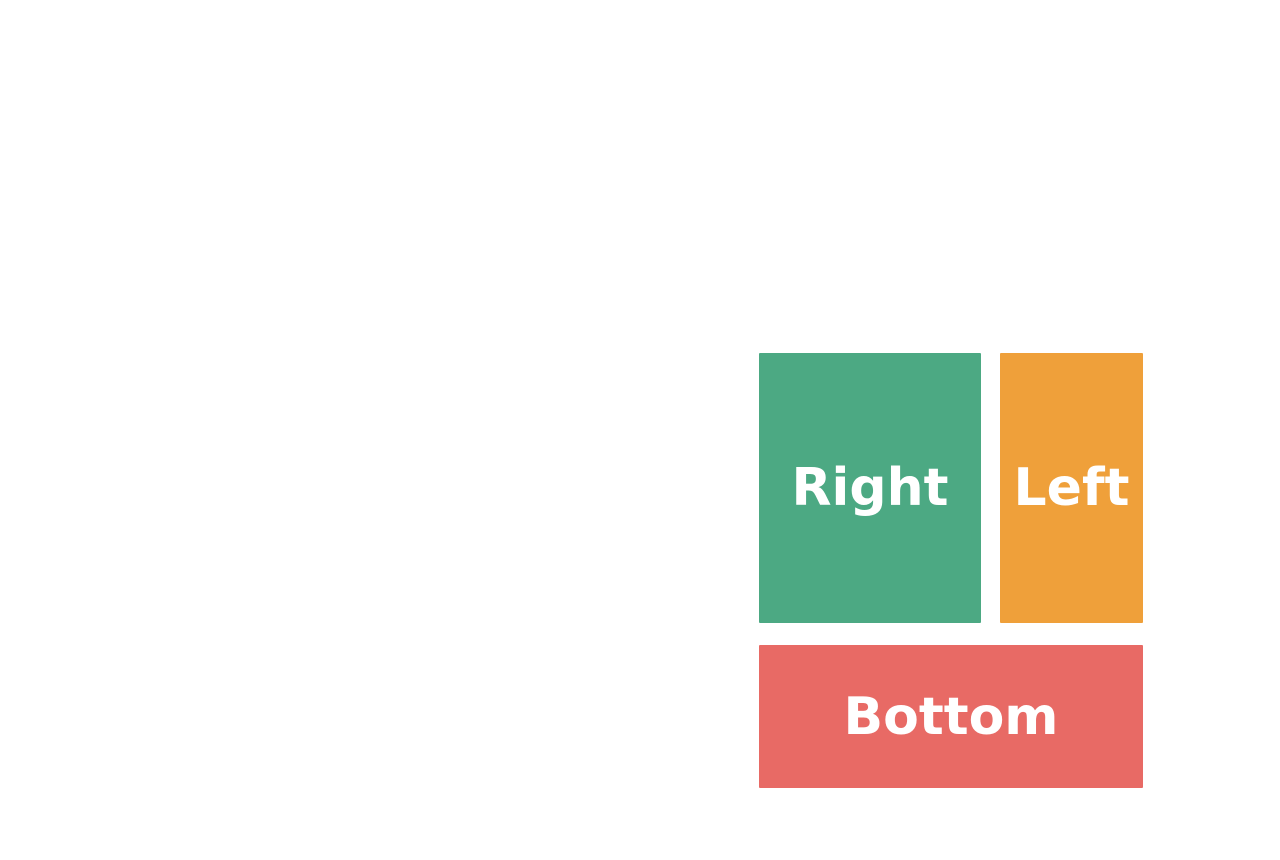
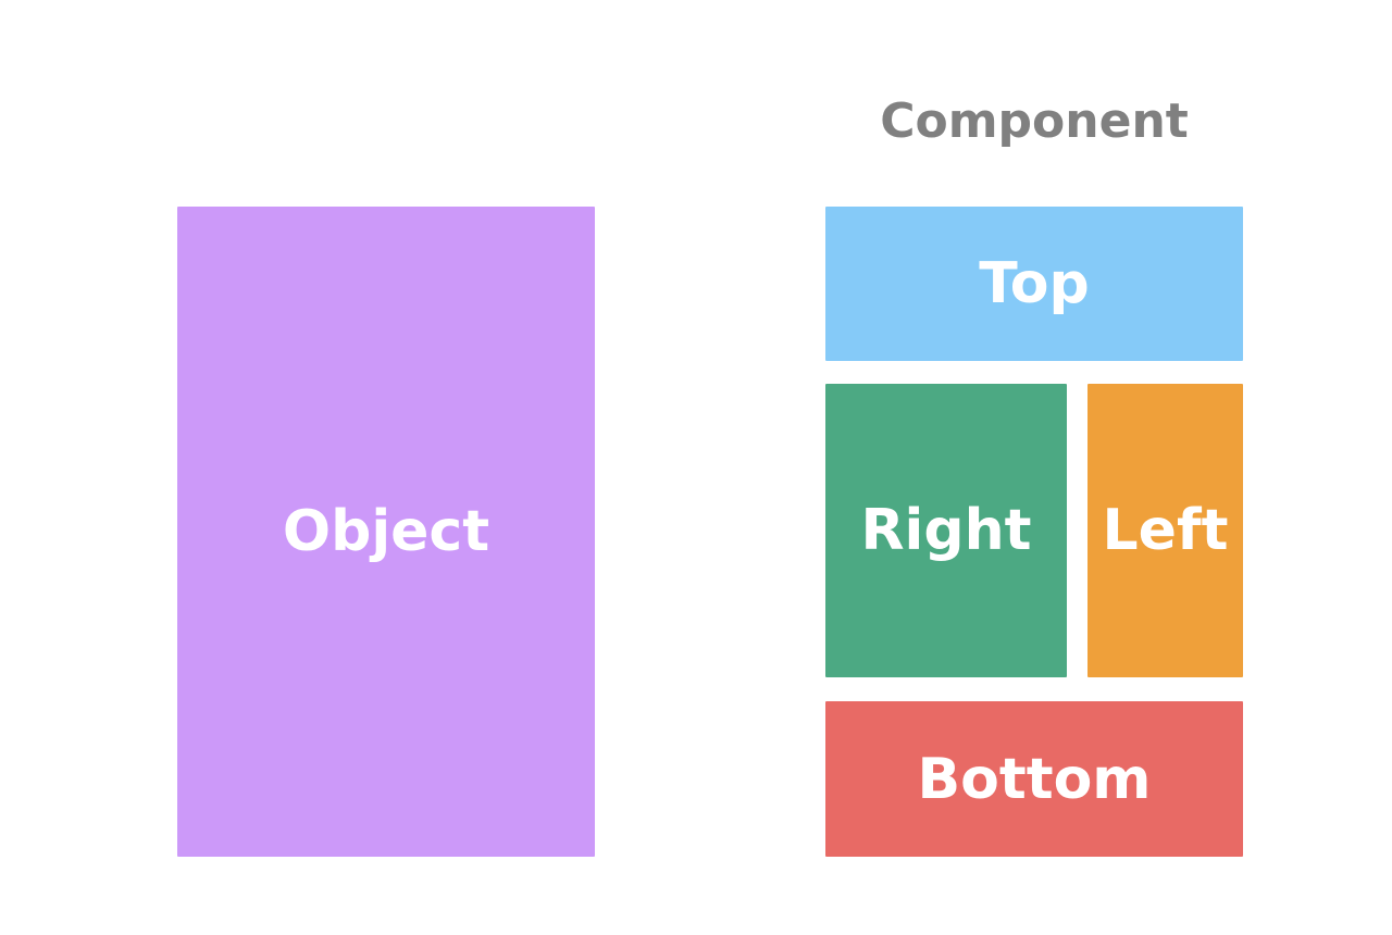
+ Object
+ Component
+ Top
  Right
  Left
  Bottom
